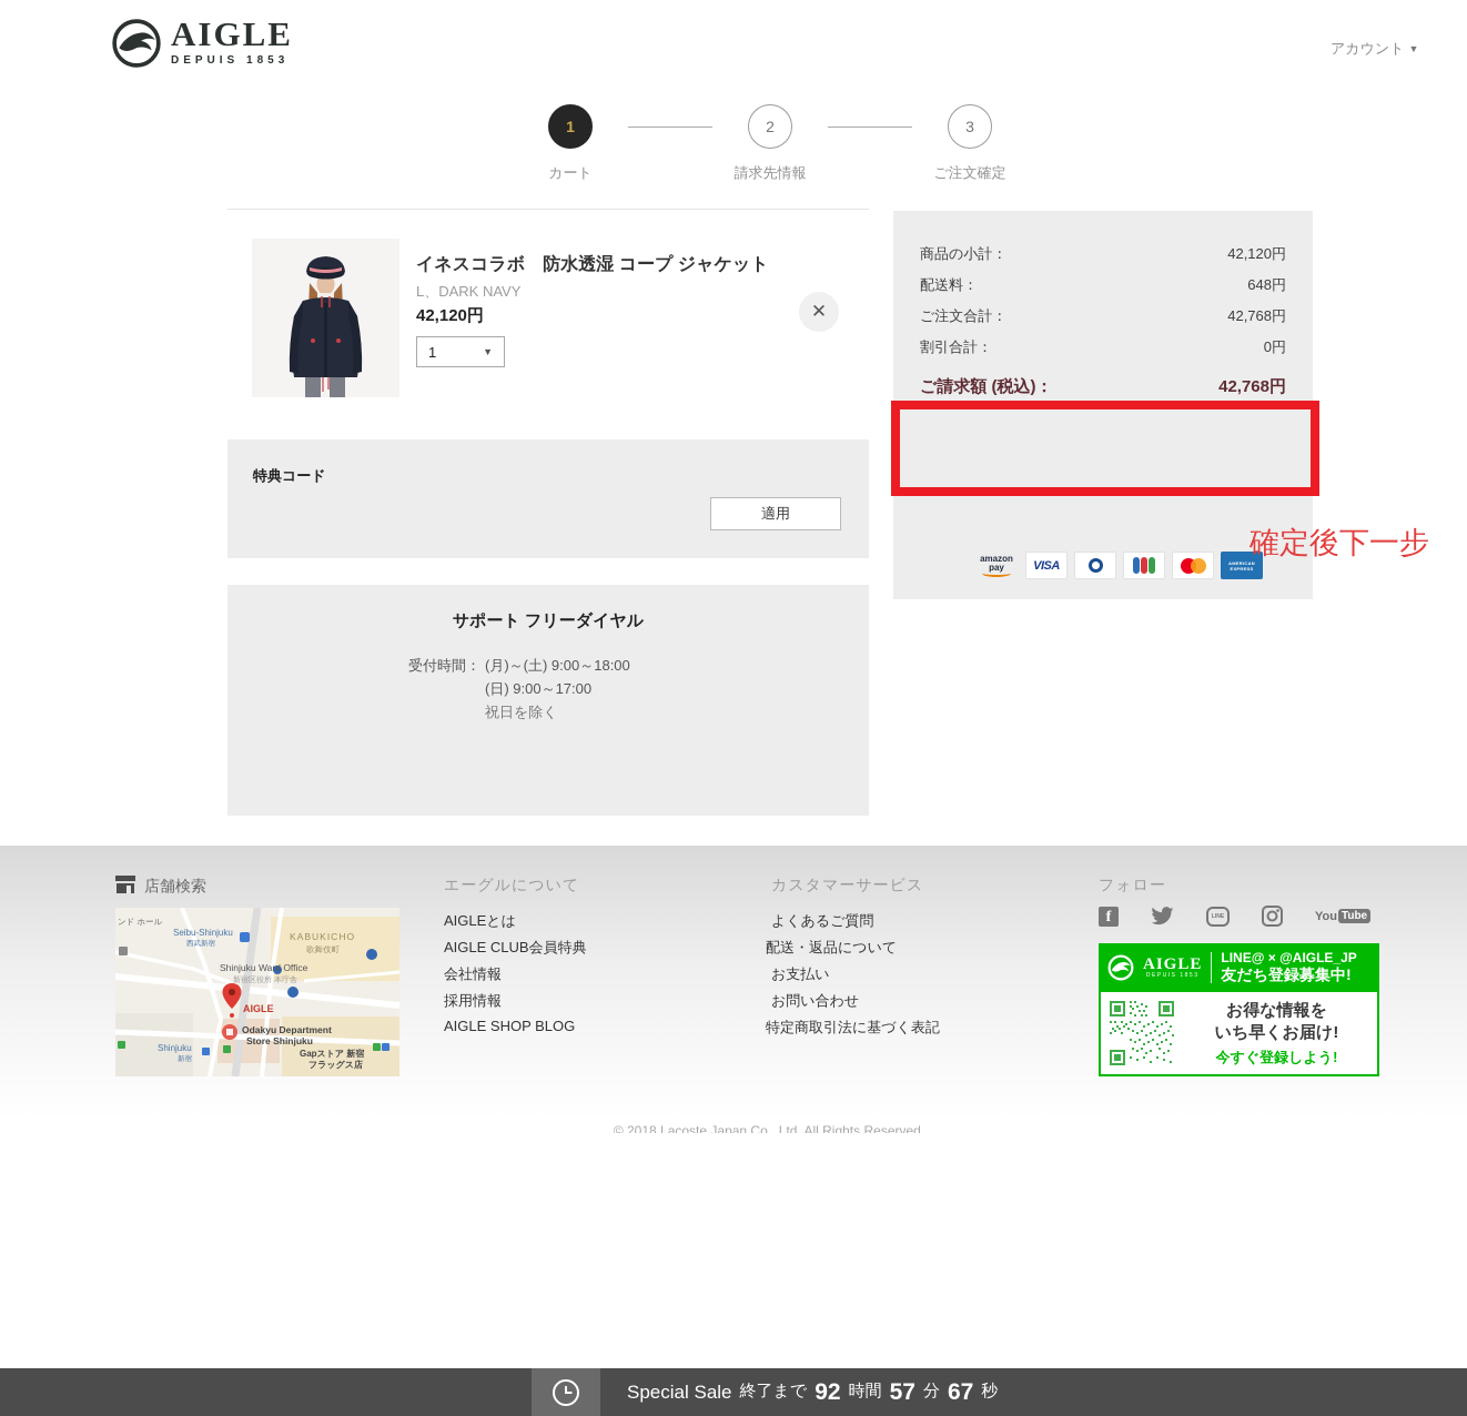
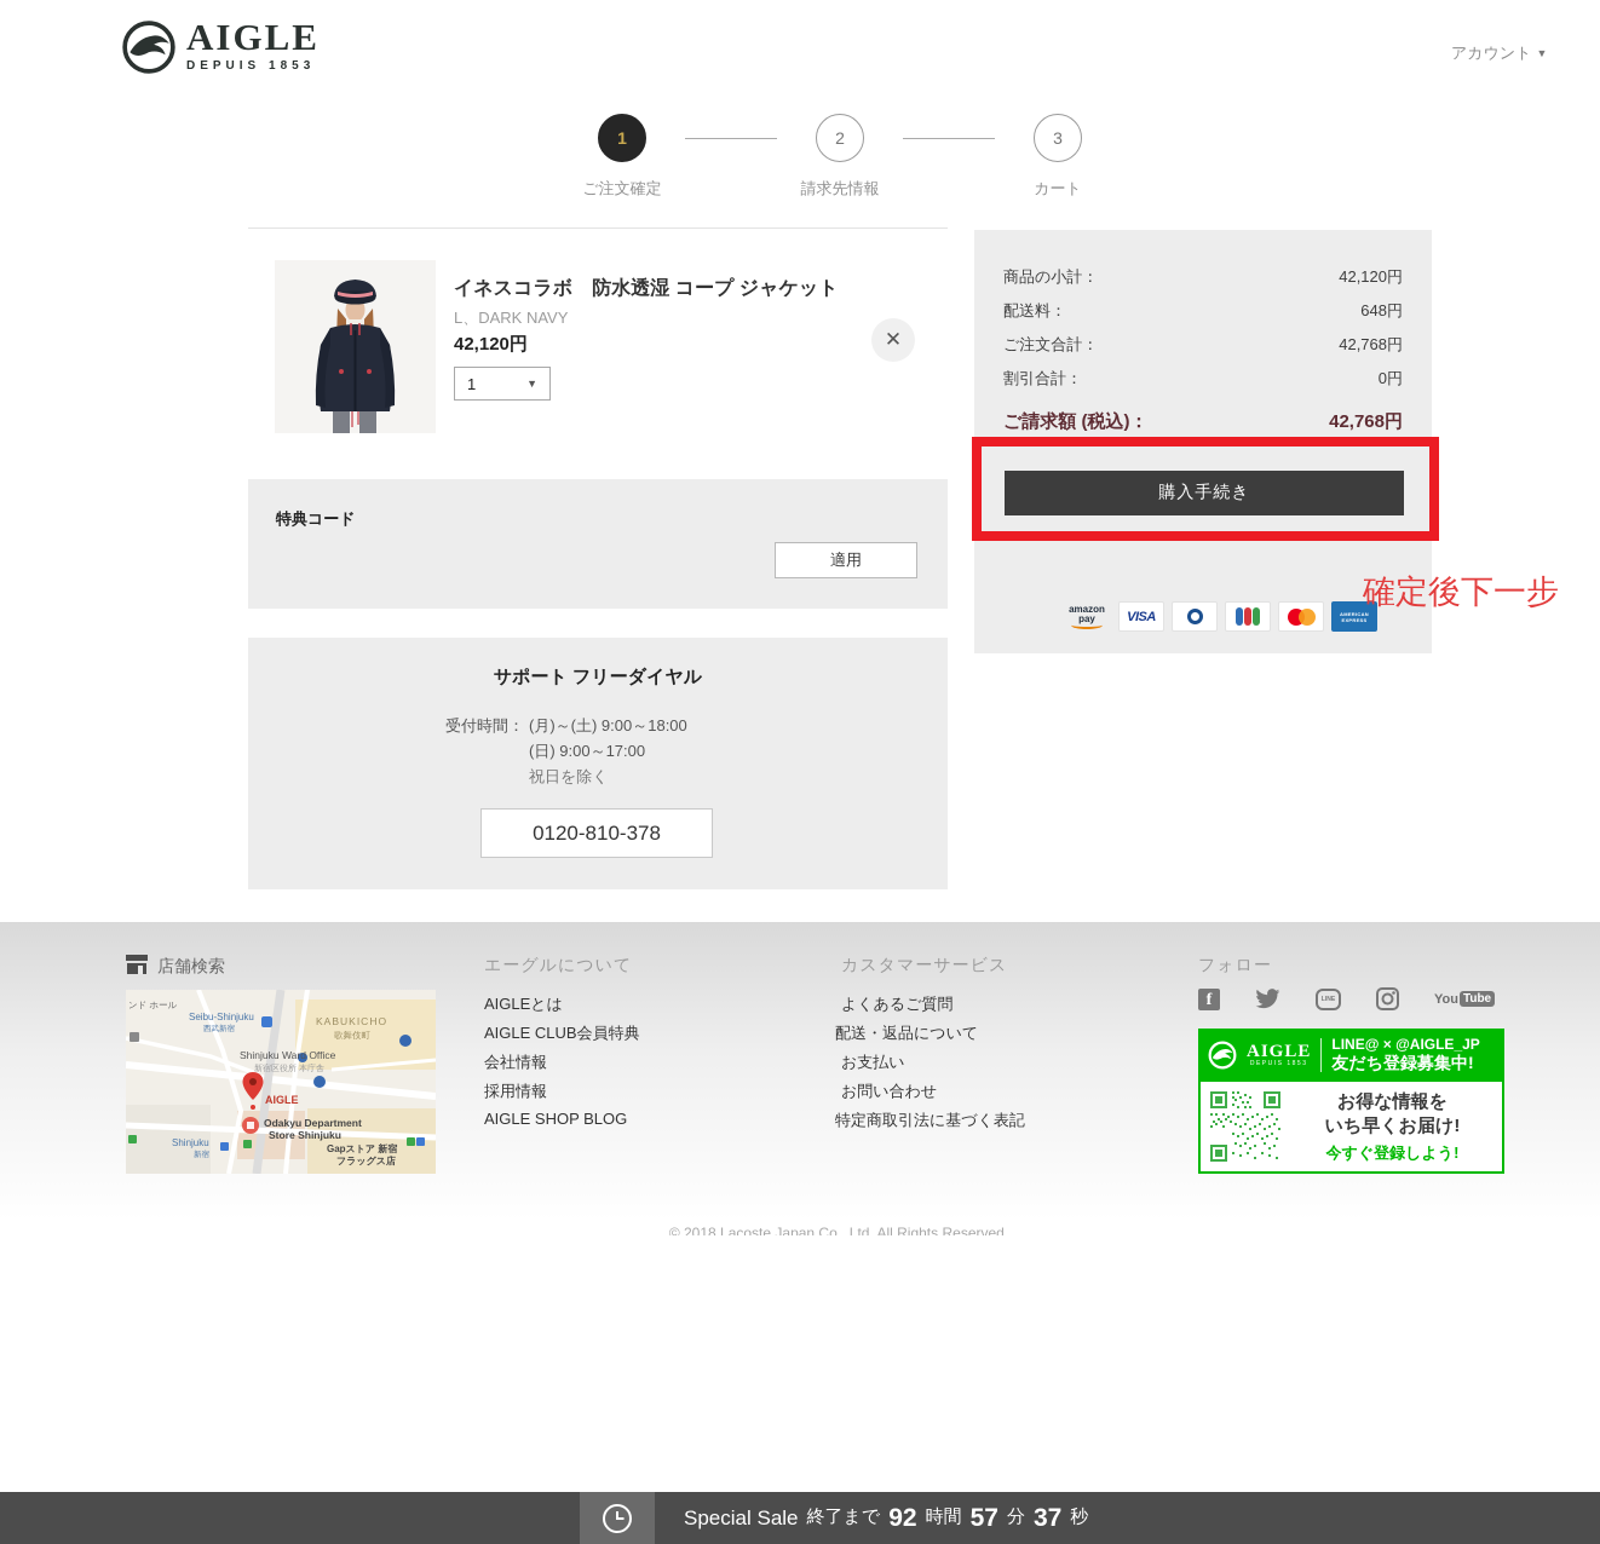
  AIGLE
  DEPUIS 1853
  アカウント
  ▼
  1
  2
  3
- カート
+ ご注文確定
  請求先情報
- ご注文確定
+ カート
  イネスコラボ 防水透湿 コープ ジャケット
  L、DARK NAVY
  42,120円
  1
  ▼
  ✕
  特典コード
  適用
  サポート フリーダイヤル
  受付時間：
  (月)～(土) 9:00～18:00
  (日) 9:00～17:00
  祝日を除く
+ 0120-810-378
  商品の小計：
  42,120円
  配送料：
  648円
  ご注文合計：
  42,768円
  割引合計：
  0円
  ご請求額 (税込)：
  42,768円
+ 購入手続き
  amazon
  pay
  VISA
  確定後下一步
  店舗検索
  ンド ホール
  Seibu-Shinjuku
  KABUKICHO
  歌舞伎町
  Shinjuku Ward Office
  AIGLE
  Odakyu Department
  Store Shinjuku
  Shinjuku
  Gapストア 新宿
  フラッグス店
  エーグルについて
  AIGLEとは
  AIGLE CLUB会員特典
  会社情報
  採用情報
  AIGLE SHOP BLOG
  カスタマーサービス
  よくあるご質問
  配送・返品について
  お支払い
  お問い合わせ
  特定商取引法に基づく表記
  フォロー
  f
  You
  Tube
  AIGLE
  LINE@ × @AIGLE_JP
  友だち登録募集中!
  お得な情報を
  いち早くお届け!
  今すぐ登録しよう!
  © 2018 Lacoste Japan Co., Ltd. All Rights Reserved.
  Special Sale
  終了まで
  92
  時間
  57
  分
- 67
+ 37
  秒
